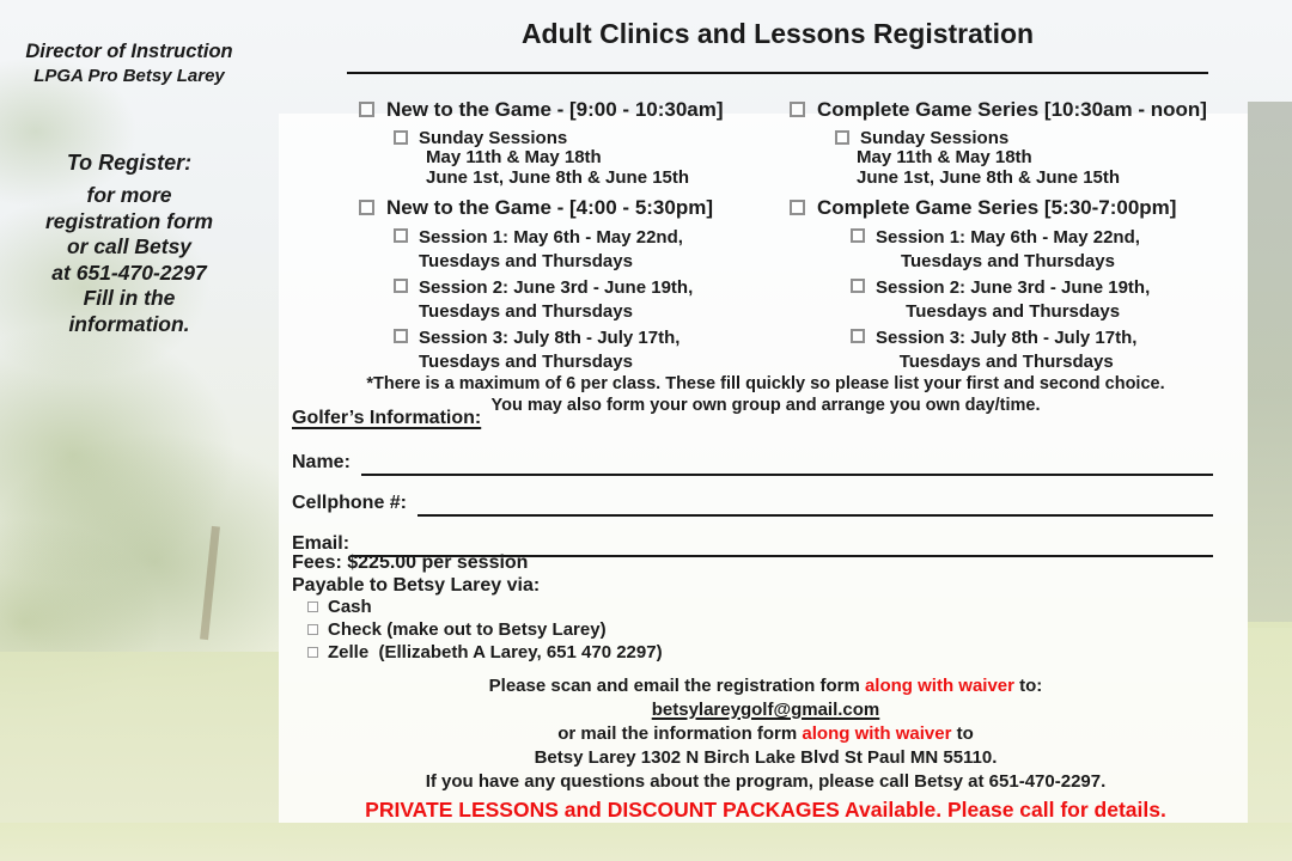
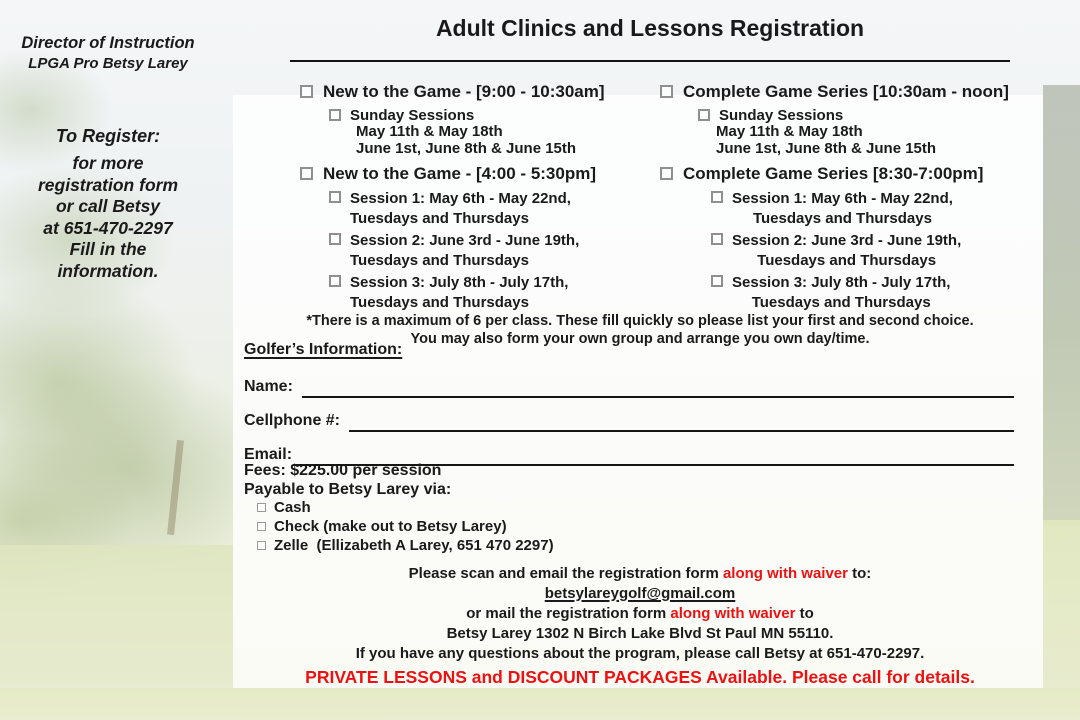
  Adult Clinics and Lessons Registration
  Director of Instruction
  LPGA Pro Betsy Larey
  To Register:
  for more
  registration form
  or call Betsy
  at 651-470-2297
  Fill in the
  information.
  New to the Game - [9:00 - 10:30am]
  Sunday Sessions
  May 11th & May 18th
  June 1st, June 8th & June 15th
  New to the Game - [4:00 - 5:30pm]
  Session 1: May 6th - May 22nd,
  Tuesdays and Thursdays
  Session 2: June 3rd - June 19th,
  Tuesdays and Thursdays
  Session 3: July 8th - July 17th,
  Tuesdays and Thursdays
  Complete Game Series [10:30am - noon]
  Sunday Sessions
  May 11th & May 18th
  June 1st, June 8th & June 15th
- Complete Game Series [5:30-7:00pm]
+ Complete Game Series [8:30-7:00pm]
  Session 1: May 6th - May 22nd,
  Tuesdays and Thursdays
  Session 2: June 3rd - June 19th,
  Tuesdays and Thursdays
  Session 3: July 8th - July 17th,
  Tuesdays and Thursdays
  *There is a maximum of 6 per class. These fill quickly so please list your first and second choice.
  You may also form your own group and arrange you own day/time.
  Golfer’s Information:
  Name:
  Cellphone #:
  Email:
  Fees: $225.00 per session
  Payable to Betsy Larey via:
  Cash
  Check (make out to Betsy Larey)
  Zelle (Ellizabeth A Larey, 651 470 2297)
  Please scan and email the registration form along with waiver to:
  betsylareygolf@gmail.com
- or mail the information form along with waiver to
+ or mail the registration form along with waiver to
  Betsy Larey 1302 N Birch Lake Blvd St Paul MN 55110.
  If you have any questions about the program, please call Betsy at 651-470-2297.
  PRIVATE LESSONS and DISCOUNT PACKAGES Available. Please call for details.
